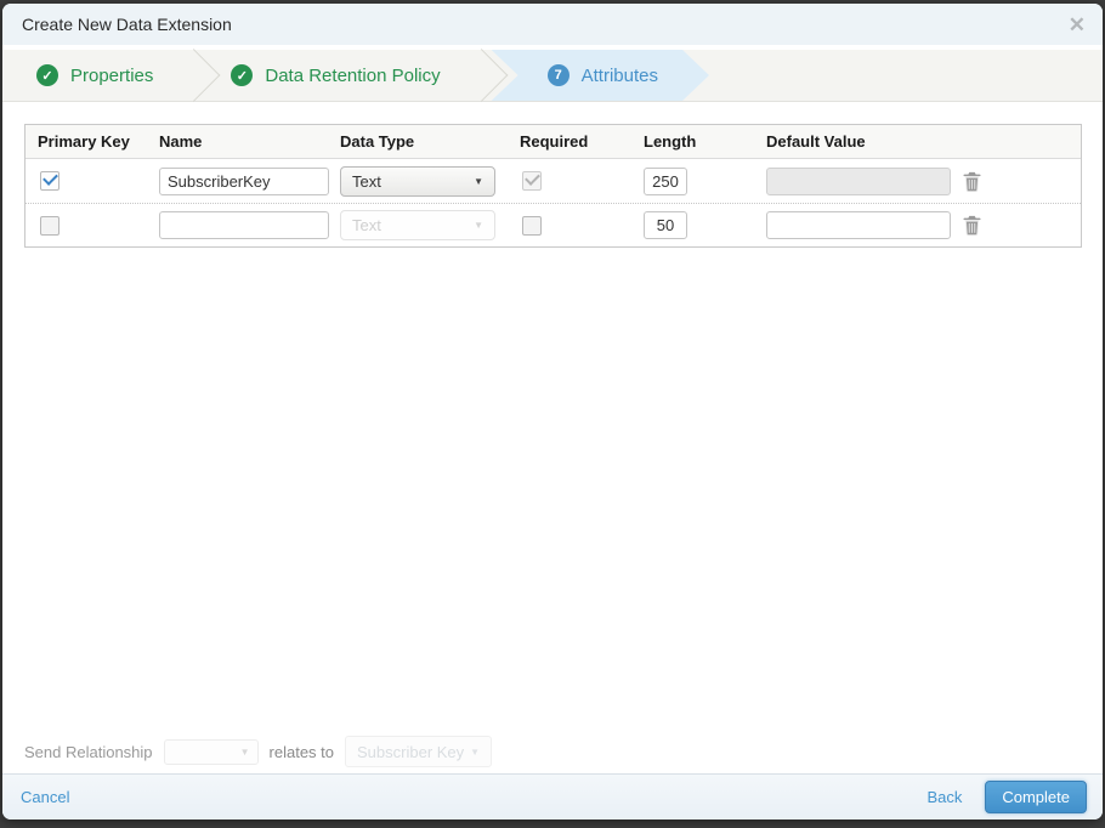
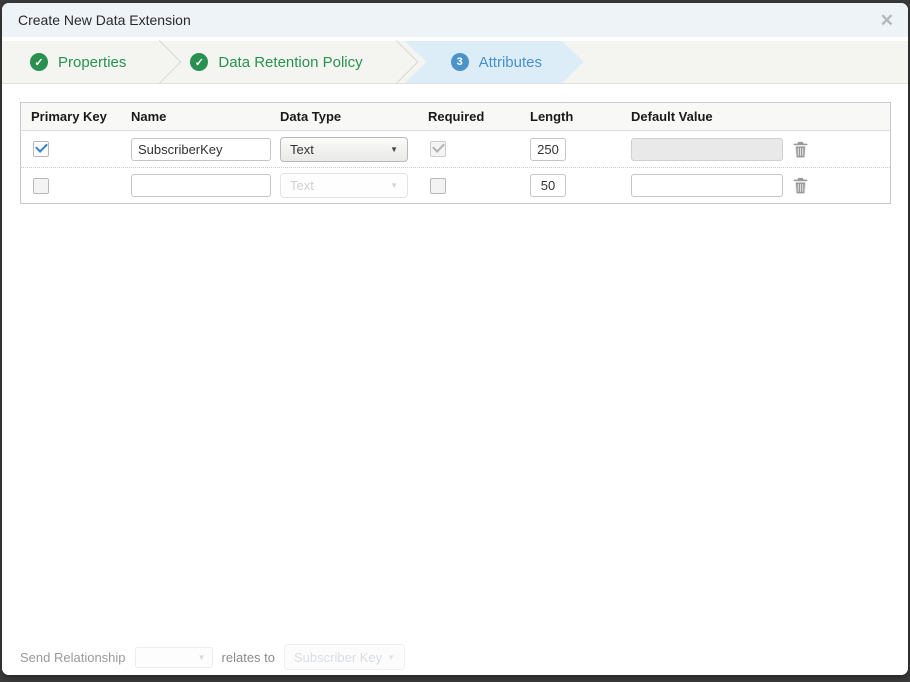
  Create New Data Extension
  ✕
  ✓
  Properties
  ✓
  Data Retention Policy
- 7
+ 3
  Attributes
  Primary Key
  Name
  Data Type
  Required
  Length
  Default Value
  SubscriberKey
  Text
  ▼
  250
  Text
  ▼
  50
  Send Relationship
  ▼
  relates to
  Subscriber Key
  ▼
- Cancel
- Back
- Complete
